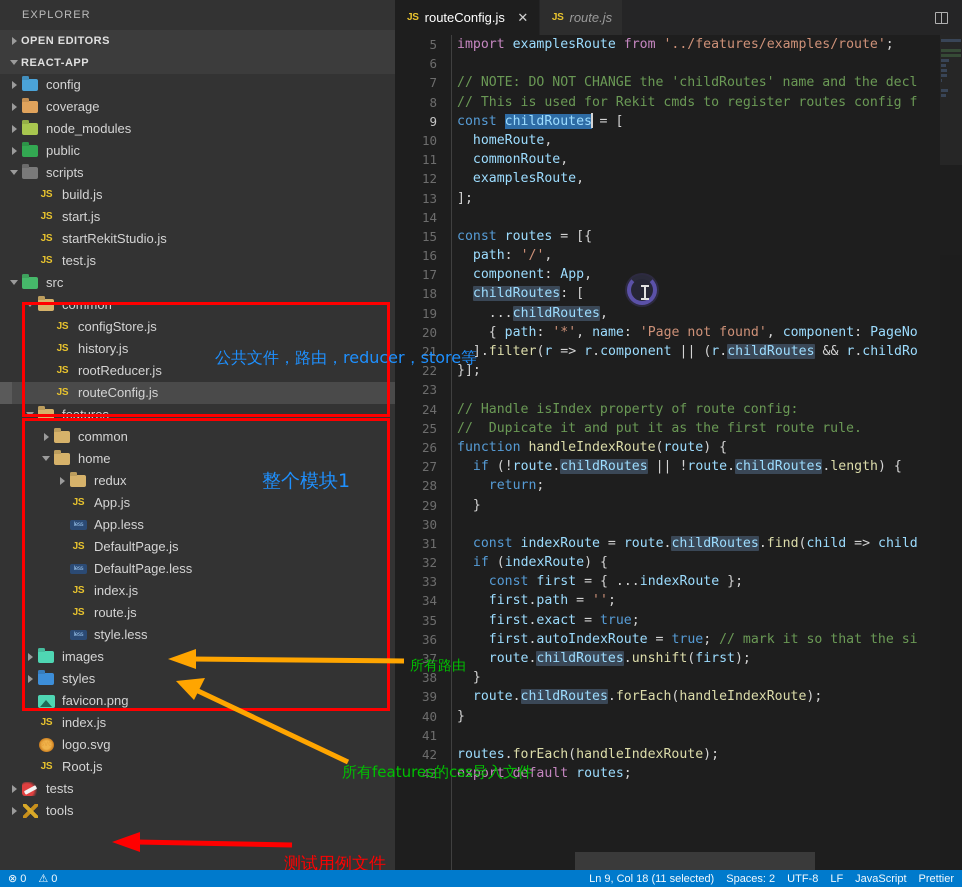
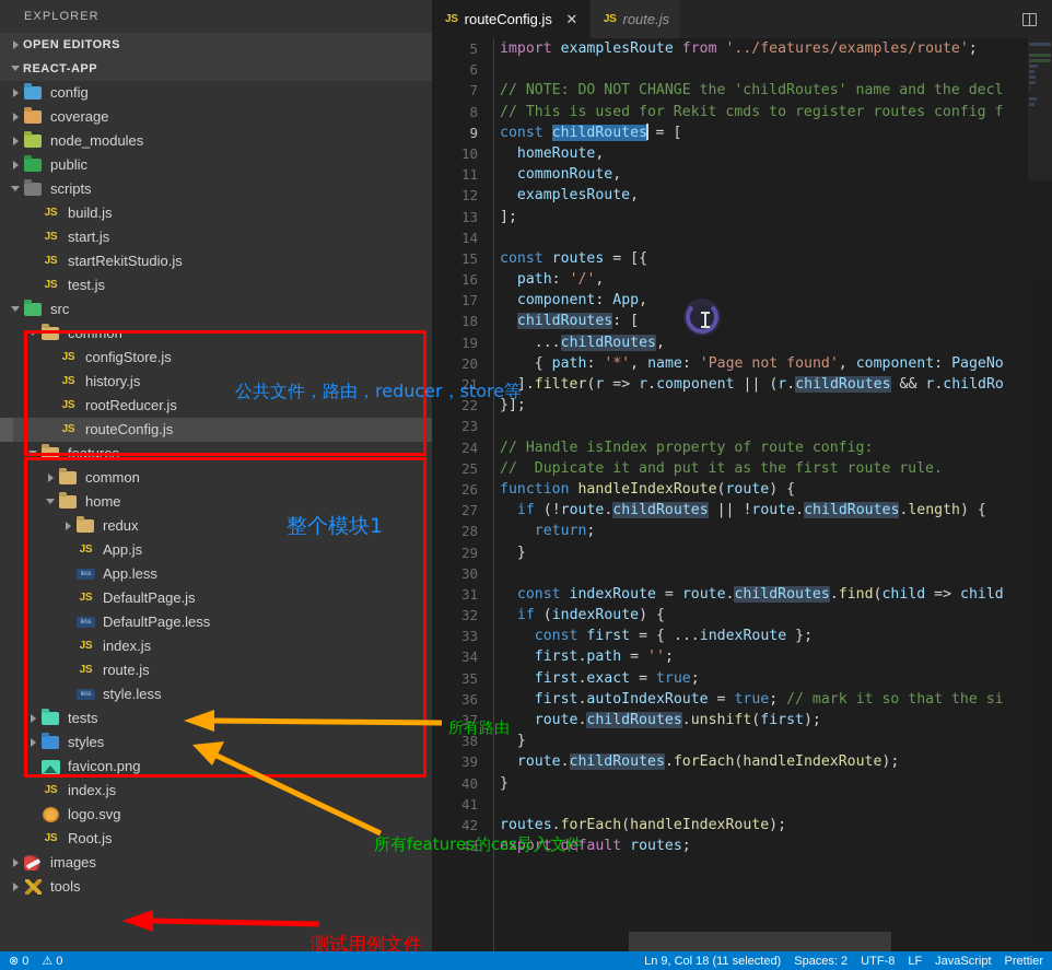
  EXPLORER
  OPEN EDITORS
  REACT-APP
  config
  coverage
  node_modules
  public
  scripts
  JS
  build.js
  JS
  start.js
  JS
  startRekitStudio.js
  JS
  test.js
  src
  common
  JS
  configStore.js
  JS
  history.js
  JS
  rootReducer.js
  JS
  routeConfig.js
  features
  common
  home
  redux
  JS
  App.js
  App.less
  JS
  DefaultPage.js
  DefaultPage.less
  JS
  index.js
  JS
  route.js
  style.less
- images
+ tests
  styles
  favicon.png
  JS
  index.js
  logo.svg
  JS
  Root.js
- tests
+ images
  tools
  JS
  routeConfig.js
  ✕
  JS
  route.js
  5
  import examplesRoute from '../features/examples/route';
  6
  7
  // NOTE: DO NOT CHANGE the 'childRoutes' name and the decl
  8
  // This is used for Rekit cmds to register routes config f
  9
  const childRoutes = [
  10
  homeRoute,
  11
  commonRoute,
  12
  examplesRoute,
  13
  ];
  14
  15
  const routes = [{
  16
  path: '/',
  17
  component: App,
  18
  childRoutes: [
  19
  ...childRoutes,
  20
  { path: '*', name: 'Page not found', component: PageNo
  21
  ].filter(r => r.component || (r.childRoutes && r.childRo
  22
  }];
  23
  24
  // Handle isIndex property of route config:
  25
  // Dupicate it and put it as the first route rule.
  26
  function handleIndexRoute(route) {
  27
  if (!route.childRoutes || !route.childRoutes.length) {
  28
  return;
  29
  }
  30
  31
  const indexRoute = route.childRoutes.find(child => child
  32
  if (indexRoute) {
  33
  const first = { ...indexRoute };
  34
  first.path = '';
  35
  first.exact = true;
  36
  first.autoIndexRoute = true; // mark it so that the si
  37
  route.childRoutes.unshift(first);
  38
  }
  39
  route.childRoutes.forEach(handleIndexRoute);
  40
  }
  41
  42
  routes.forEach(handleIndexRoute);
  43
  export default routes;
  公共文件，路由，reducer，store等
  整个模块1
  所有路由
  所有features的css导入文件
  测试用例文件
  ⊗ 0
  ⚠ 0
  Ln 9, Col 18 (11 selected)
  Spaces: 2
  UTF-8
  LF
  JavaScript
  Prettier
